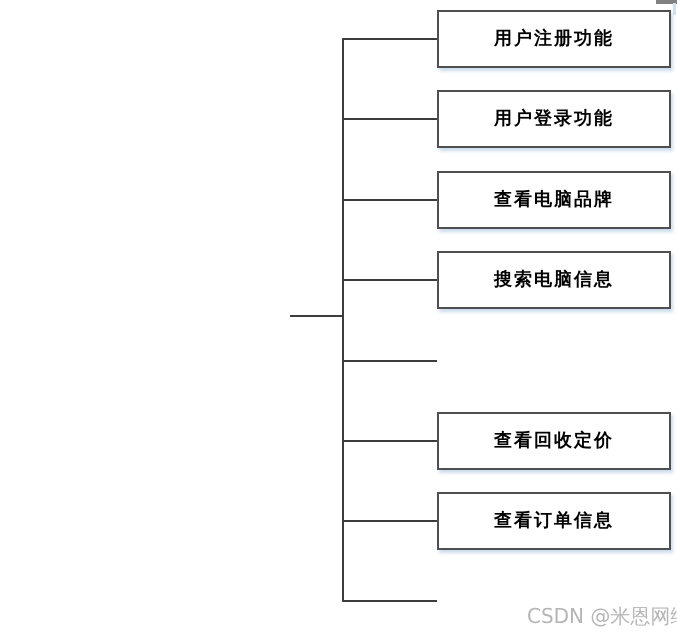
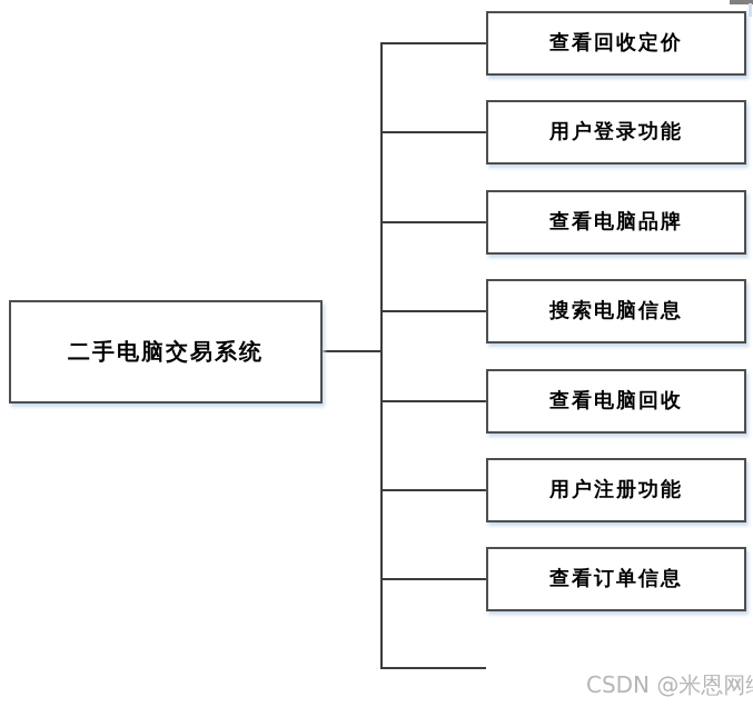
+ 二手电脑交易系统
- 用户注册功能
+ 查看回收定价
  用户登录功能
  查看电脑品牌
  搜索电脑信息
+ 查看电脑回收
- 查看回收定价
+ 用户注册功能
  查看订单信息
  CSDN @米恩网
